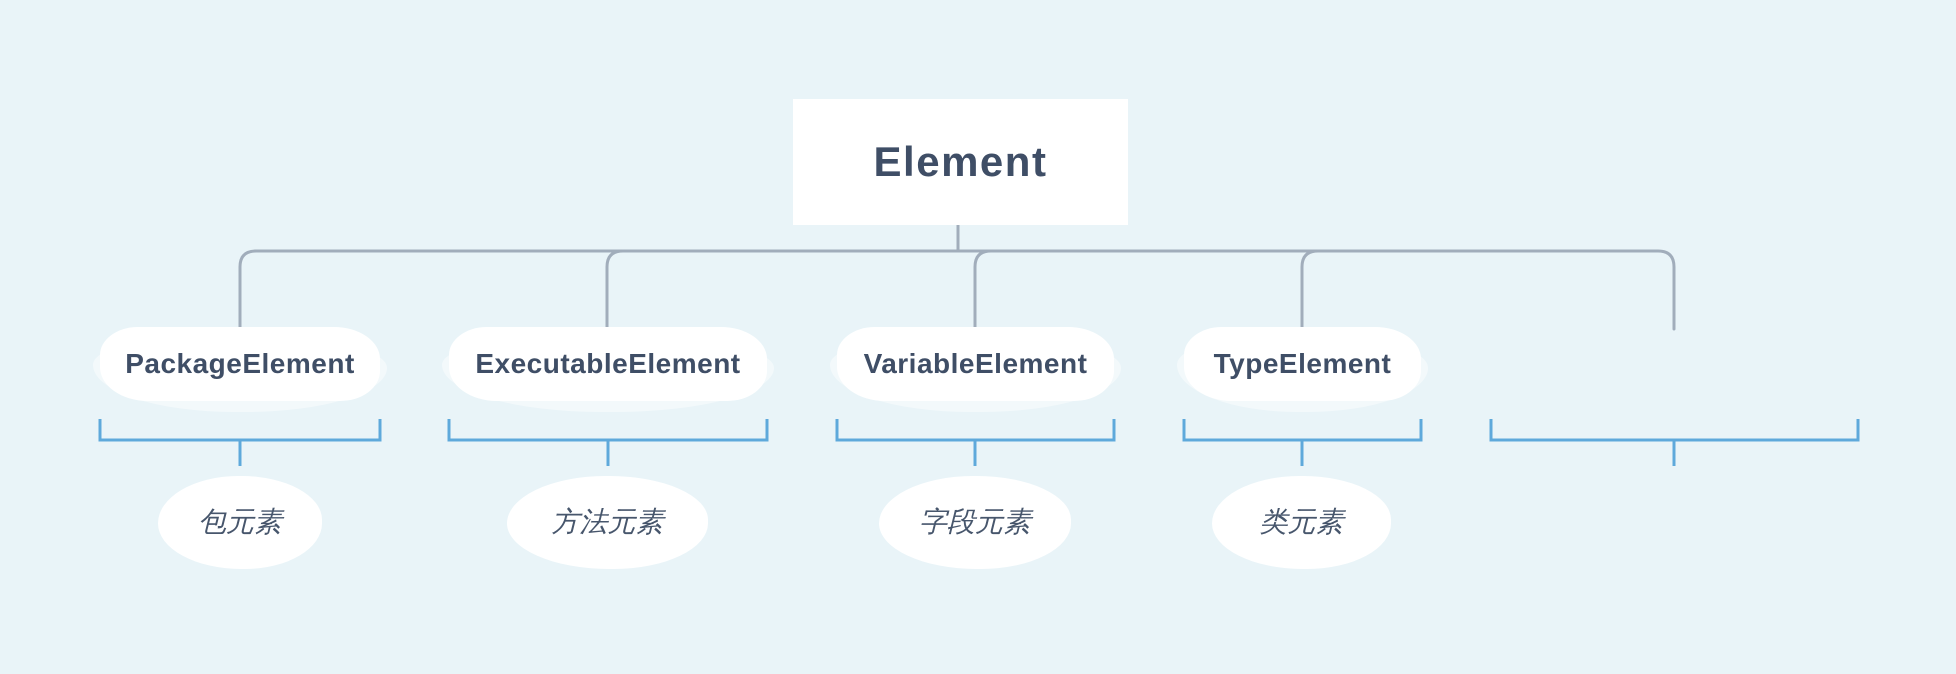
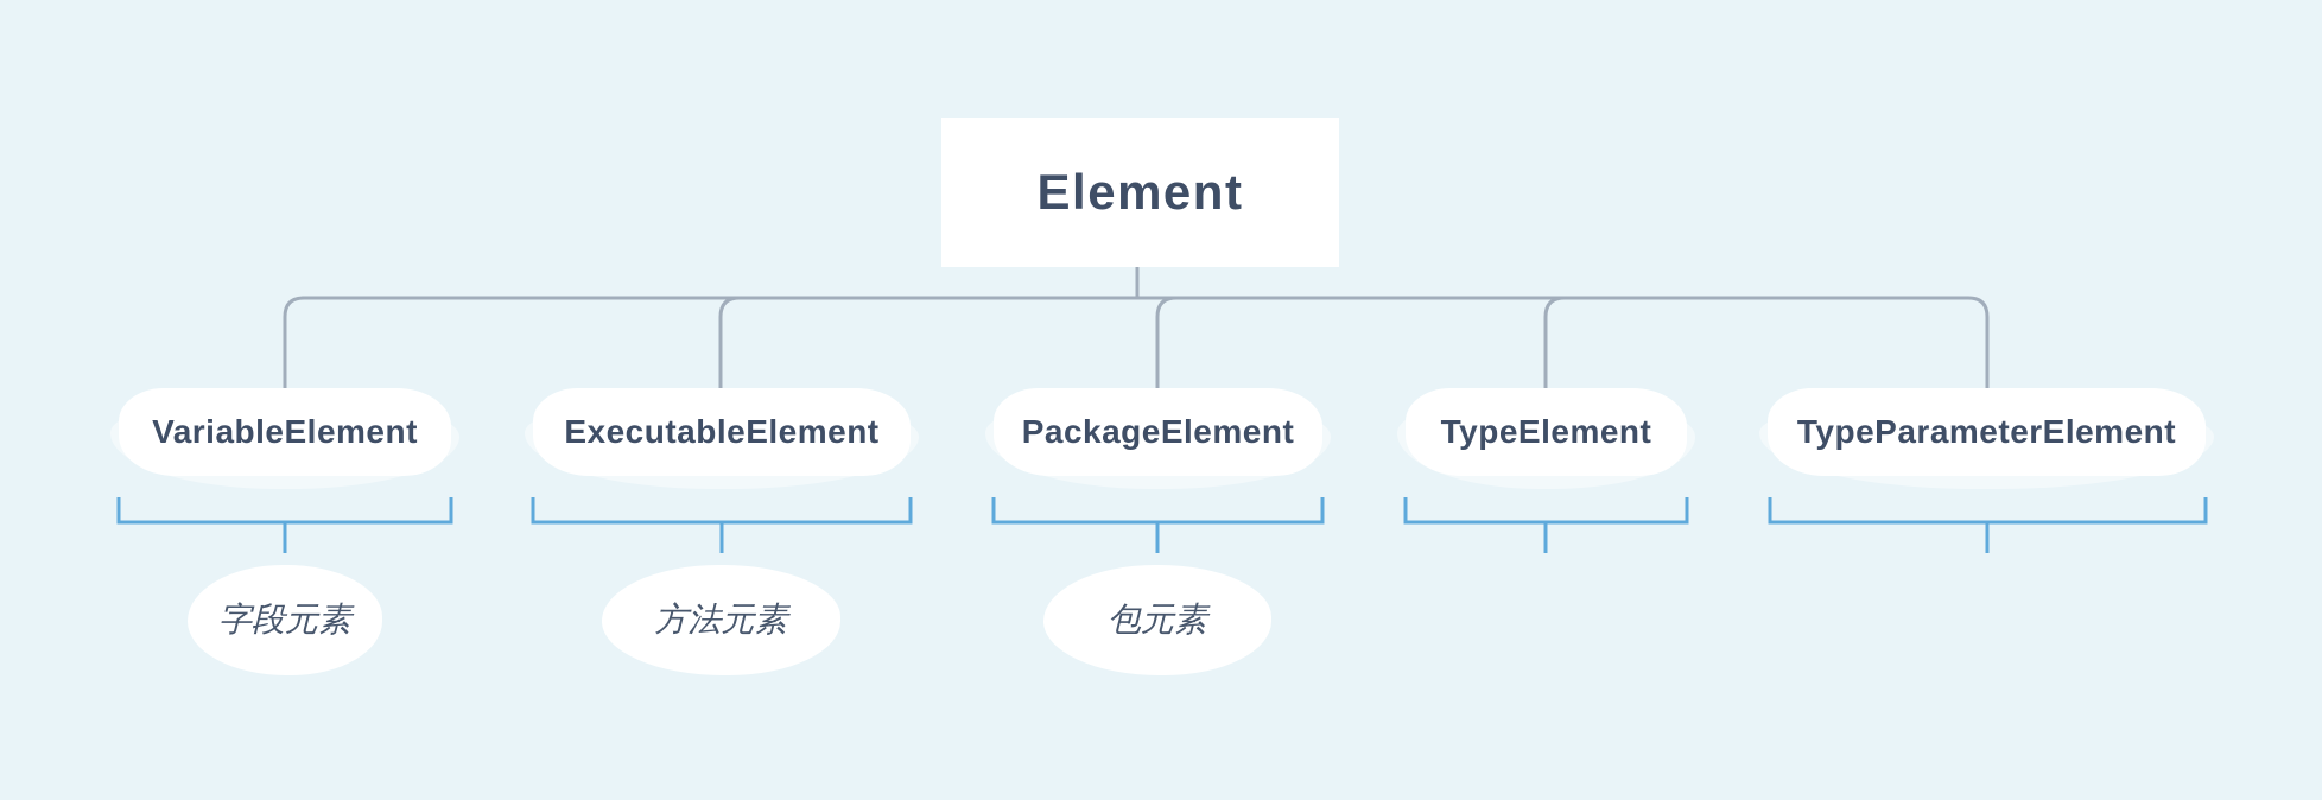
  Element
- PackageElement
+ VariableElement
  ExecutableElement
- VariableElement
+ PackageElement
  TypeElement
+ TypeParameterElement
- 包元素
+ 字段元素
  方法元素
- 字段元素
+ 包元素
- 类元素
